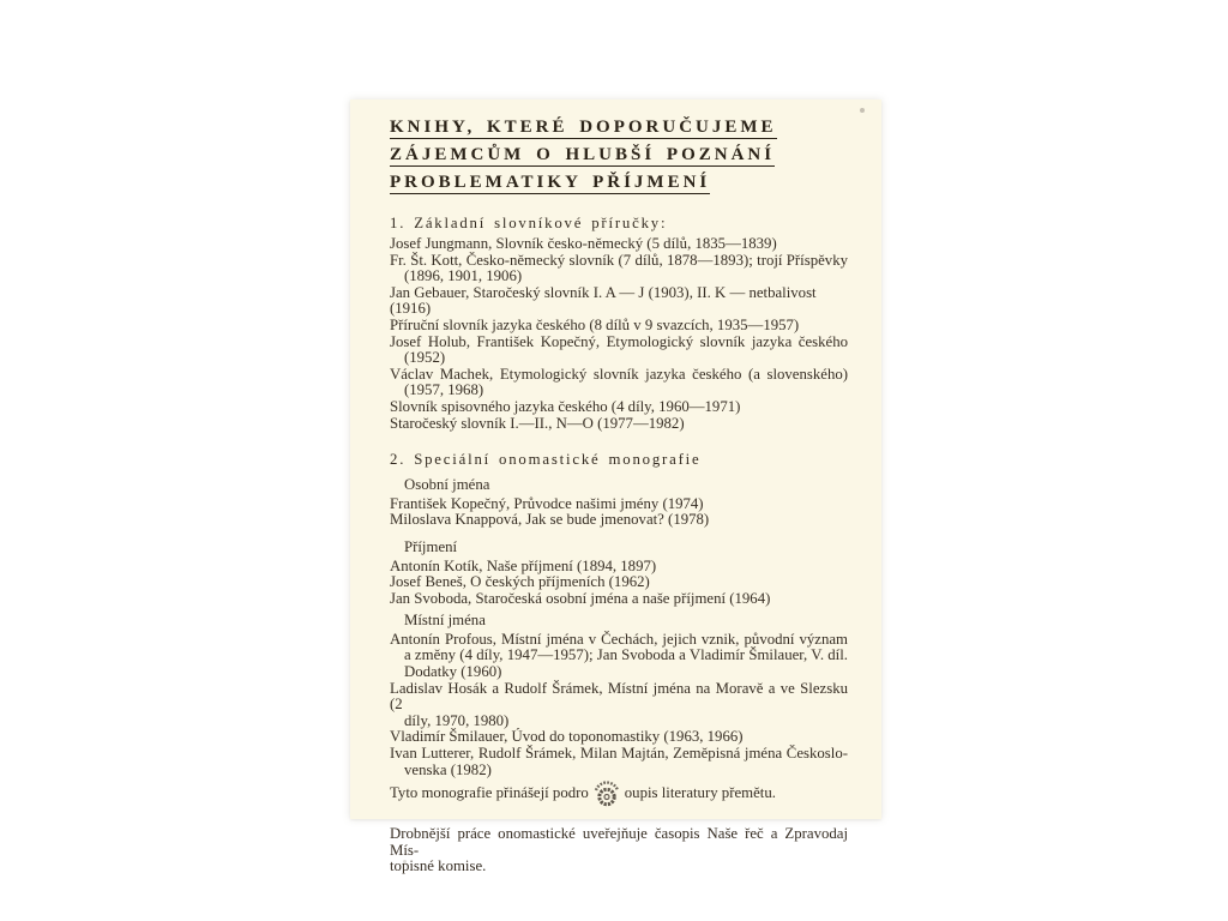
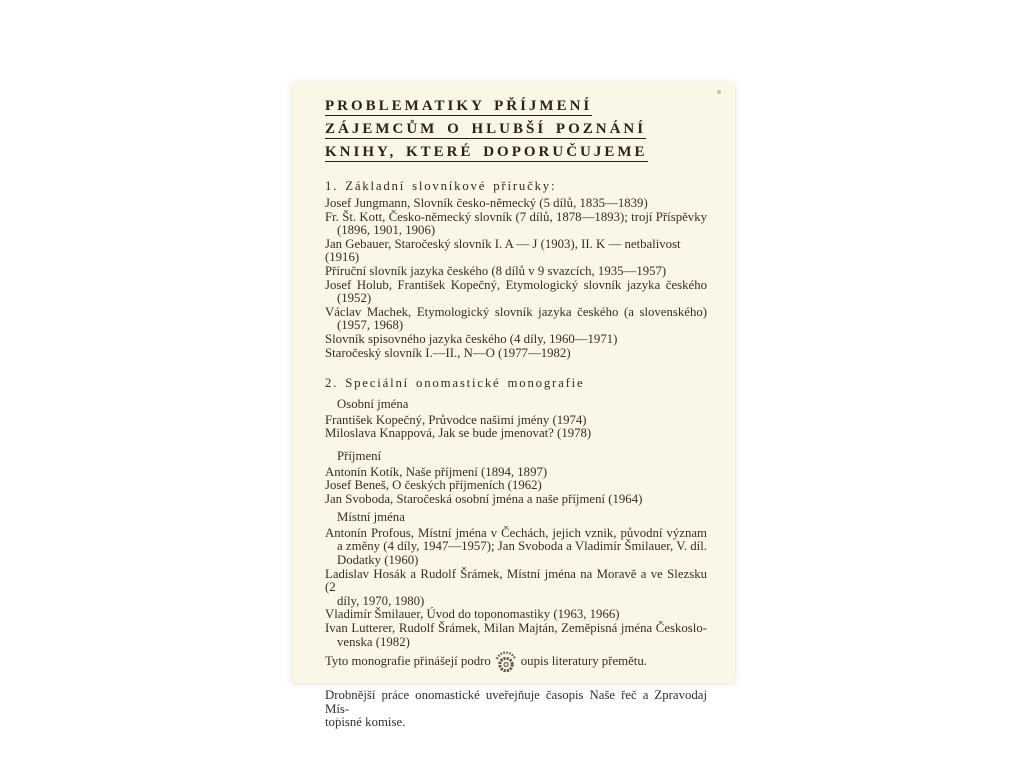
- KNIHY, KTERÉ DOPORUČUJEME
+ PROBLEMATIKY PŘÍJMENÍ
  ZÁJEMCŮM O HLUBŠÍ POZNÁNÍ
- PROBLEMATIKY PŘÍJMENÍ
+ KNIHY, KTERÉ DOPORUČUJEME
  1. Základní slovníkové příručky:
  Josef Jungmann, Slovník česko-německý (5 dílů, 1835—1839)
  Fr. Št. Kott, Česko-německý slovník (7 dílů, 1878—1893); trojí Příspěvky
  (1896, 1901, 1906)
  Jan Gebauer, Staročeský slovník I. A — J (1903), II. K — netbalivost (1916)
  Příruční slovník jazyka českého (8 dílů v 9 svazcích, 1935—1957)
  Josef Holub, František Kopečný, Etymologický slovník jazyka českého
  (1952)
  Václav Machek, Etymologický slovník jazyka českého (a slovenského)
  (1957, 1968)
  Slovník spisovného jazyka českého (4 díly, 1960—1971)
  Staročeský slovník I.—II., N—O (1977—1982)
  2. Speciální onomastické monografie
  Osobní jména
  František Kopečný, Průvodce našimi jmény (1974)
  Miloslava Knappová, Jak se bude jmenovat? (1978)
  Příjmení
  Antonín Kotík, Naše příjmení (1894, 1897)
  Josef Beneš, O českých příjmeních (1962)
  Jan Svoboda, Staročeská osobní jména a naše příjmení (1964)
  Místní jména
  Antonín Profous, Místní jména v Čechách, jejich vznik, původní význam
  a změny (4 díly, 1947—1957); Jan Svoboda a Vladimír Šmilauer, V. díl.
  Dodatky (1960)
  Ladislav Hosák a Rudolf Šrámek, Místní jména na Moravě a ve Slezsku (2
  díly, 1970, 1980)
  Vladimír Šmilauer, Úvod do toponomastiky (1963, 1966)
  Ivan Lutterer, Rudolf Šrámek, Milan Majtán, Zeměpisná jména Českoslo-
  venska (1982)
  Tyto monografie přinášejí podro oupis literatury přemětu.
  Drobnější práce onomastické uveřejňuje časopis Naše řeč a Zpravodaj Mís-
  topisné komise.
